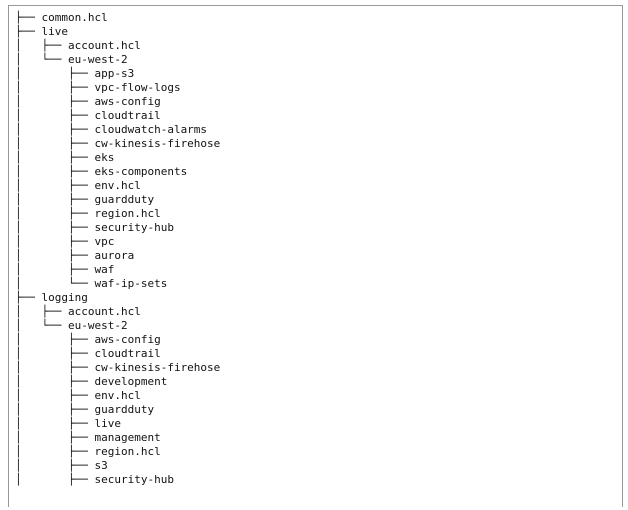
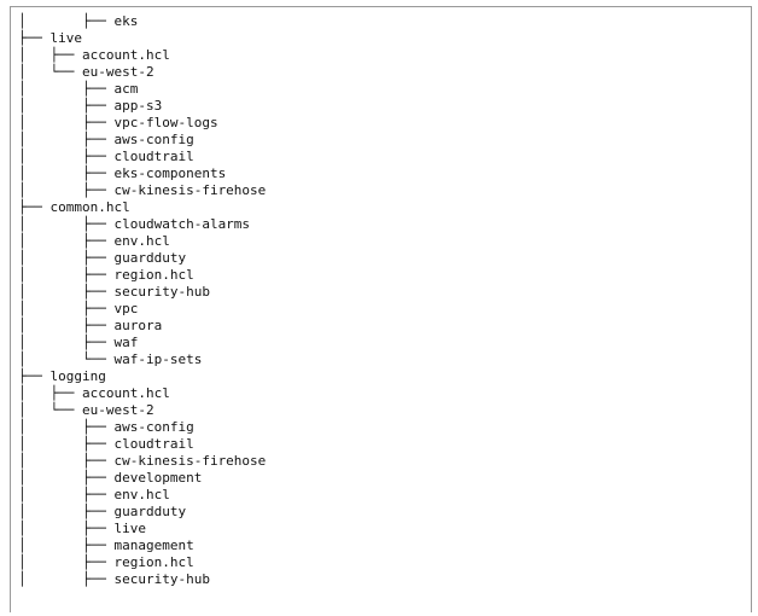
- ├── common.hcl
+ │ ├── eks
  ├── live
  │ ├── account.hcl
  │ └── eu-west-2
+ │ ├── acm
  │ ├── app-s3
  │ ├── vpc-flow-logs
  │ ├── aws-config
  │ ├── cloudtrail
- │ ├── cloudwatch-alarms
+ │ ├── eks-components
  │ ├── cw-kinesis-firehose
- │ ├── eks
+ ├── common.hcl
- │ ├── eks-components
+ │ ├── cloudwatch-alarms
  │ ├── env.hcl
  │ ├── guardduty
  │ ├── region.hcl
  │ ├── security-hub
  │ ├── vpc
  │ ├── aurora
  │ ├── waf
  │ └── waf-ip-sets
  ├── logging
  │ ├── account.hcl
  │ └── eu-west-2
  │ ├── aws-config
  │ ├── cloudtrail
  │ ├── cw-kinesis-firehose
  │ ├── development
  │ ├── env.hcl
  │ ├── guardduty
  │ ├── live
  │ ├── management
  │ ├── region.hcl
- │ ├── s3
  │ ├── security-hub
